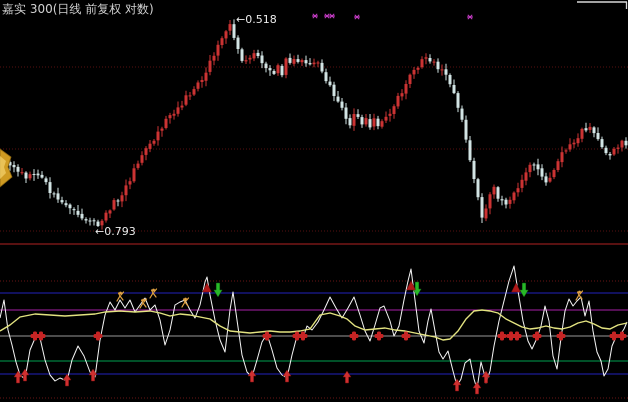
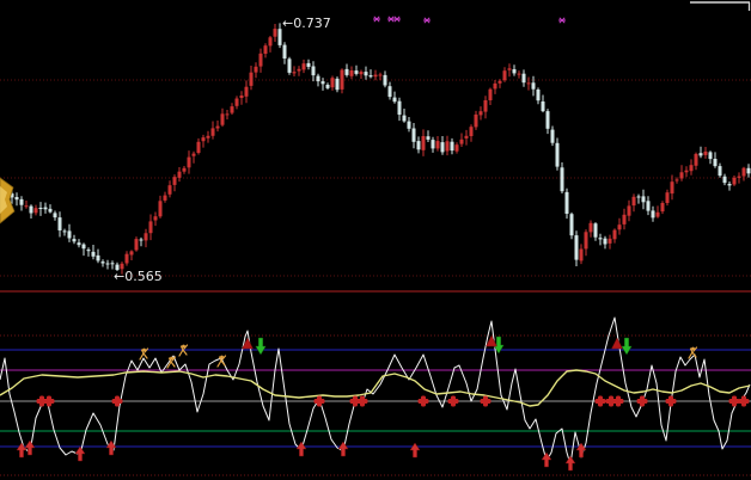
- 嘉实 300(日线 前复权 对数)
- ←0.518
+ ←0.737
- ←0.793
+ ←0.565
